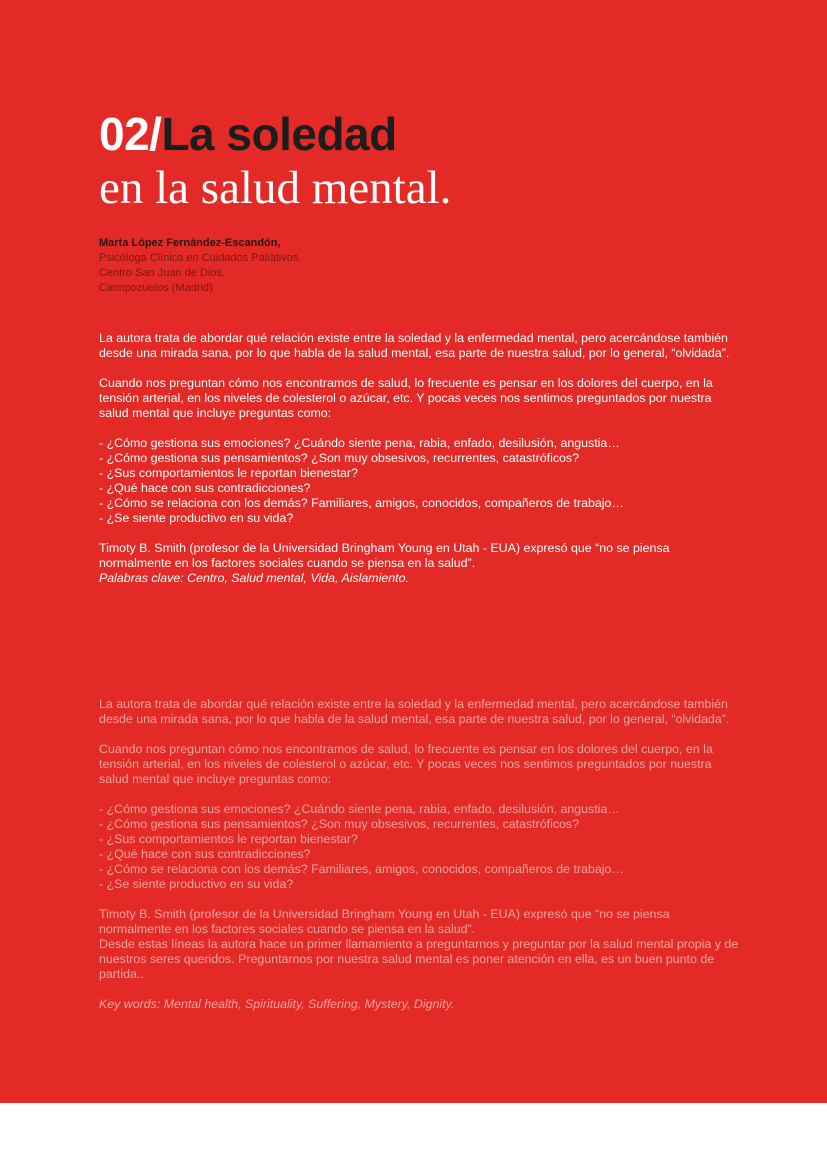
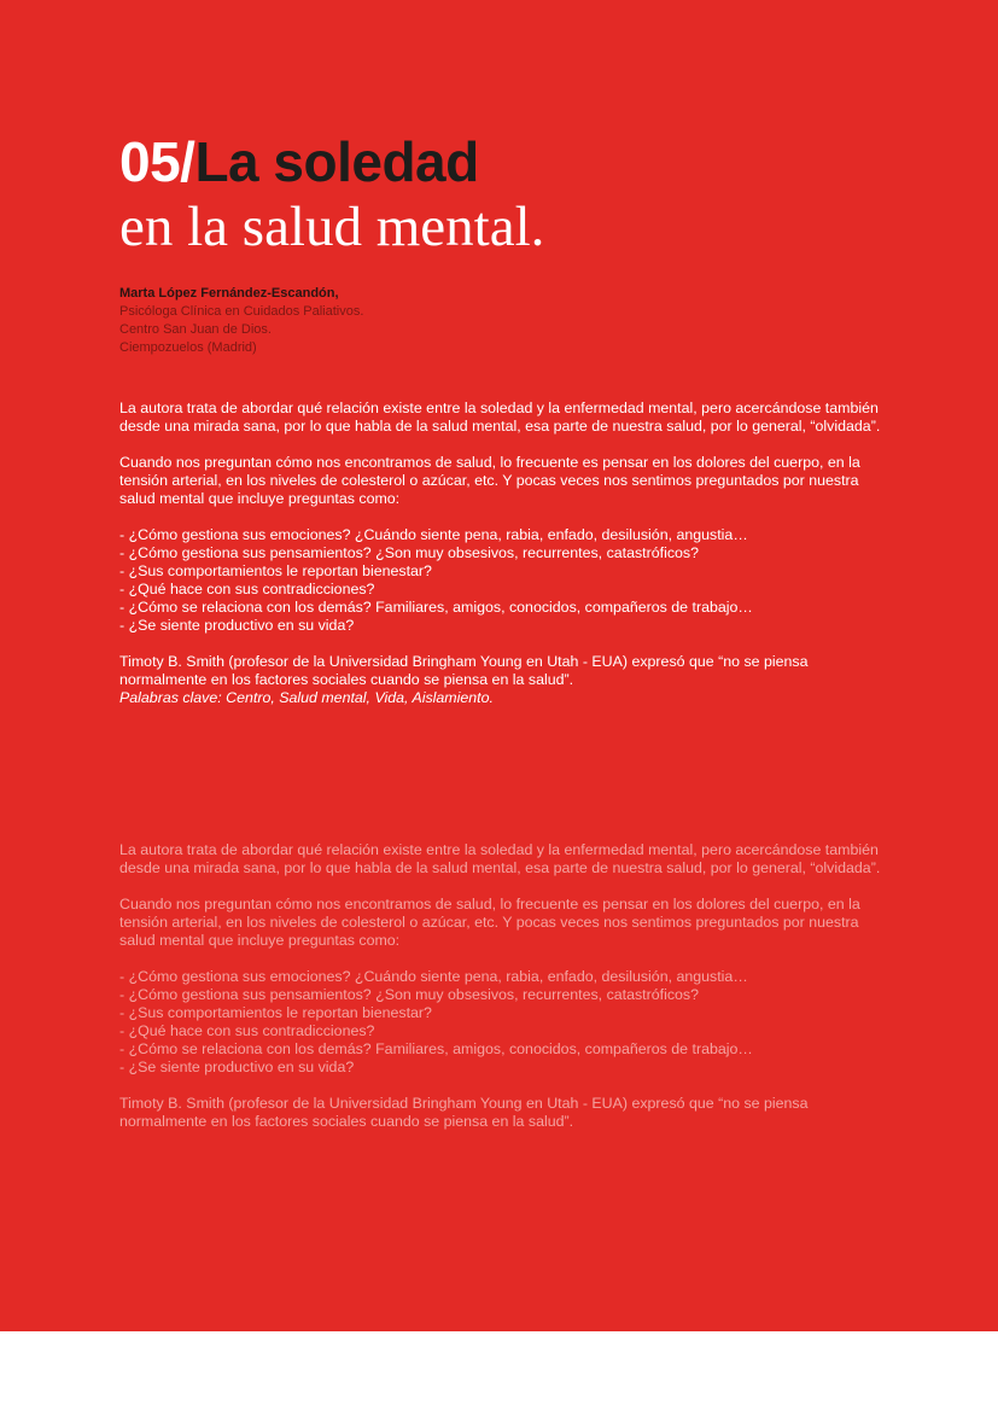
- 02/La soledad
+ 05/La soledad
  en la salud mental.
  Marta López Fernández-Escandón,
  Psicóloga Clínica en Cuidados Paliativos.
  Centro San Juan de Dios.
  Ciempozuelos (Madrid)
  La autora trata de abordar qué relación existe entre la soledad y la enfermedad mental, pero acercándose también desde una mirada sana, por lo que habla de la salud mental, esa parte de nuestra salud, por lo general, “olvidada”.
  Cuando nos preguntan cómo nos encontramos de salud, lo frecuente es pensar en los dolores del cuerpo, en la tensión arterial, en los niveles de colesterol o azúcar, etc. Y pocas veces nos sentimos preguntados por nuestra salud mental que incluye preguntas como:
  - ¿Cómo gestiona sus emociones? ¿Cuándo siente pena, rabia, enfado, desilusión, angustia…
  - ¿Cómo gestiona sus pensamientos? ¿Son muy obsesivos, recurrentes, catastróficos?
  - ¿Sus comportamientos le reportan bienestar?
  - ¿Qué hace con sus contradicciones?
  - ¿Cómo se relaciona con los demás? Familiares, amigos, conocidos, compañeros de trabajo…
  - ¿Se siente productivo en su vida?
  Timoty B. Smith (profesor de la Universidad Bringham Young en Utah - EUA) expresó que “no se piensa normalmente en los factores sociales cuando se piensa en la salud”.
  Palabras clave: Centro, Salud mental, Vida, Aislamiento.
  La autora trata de abordar qué relación existe entre la soledad y la enfermedad mental, pero acercándose también desde una mirada sana, por lo que habla de la salud mental, esa parte de nuestra salud, por lo general, “olvidada”.
  Cuando nos preguntan cómo nos encontramos de salud, lo frecuente es pensar en los dolores del cuerpo, en la tensión arterial, en los niveles de colesterol o azúcar, etc. Y pocas veces nos sentimos preguntados por nuestra salud mental que incluye preguntas como:
  - ¿Cómo gestiona sus emociones? ¿Cuándo siente pena, rabia, enfado, desilusión, angustia…
  - ¿Cómo gestiona sus pensamientos? ¿Son muy obsesivos, recurrentes, catastróficos?
  - ¿Sus comportamientos le reportan bienestar?
  - ¿Qué hace con sus contradicciones?
  - ¿Cómo se relaciona con los demás? Familiares, amigos, conocidos, compañeros de trabajo…
  - ¿Se siente productivo en su vida?
  Timoty B. Smith (profesor de la Universidad Bringham Young en Utah - EUA) expresó que “no se piensa normalmente en los factores sociales cuando se piensa en la salud”.
- Desde estas líneas la autora hace un primer llamamiento a preguntarnos y preguntar por la salud mental propia y de nuestros seres queridos. Preguntarnos por nuestra salud mental es poner atención en ella, es un buen punto de partida..
- Key words: Mental health, Spirituality, Suffering, Mystery, Dignity.
